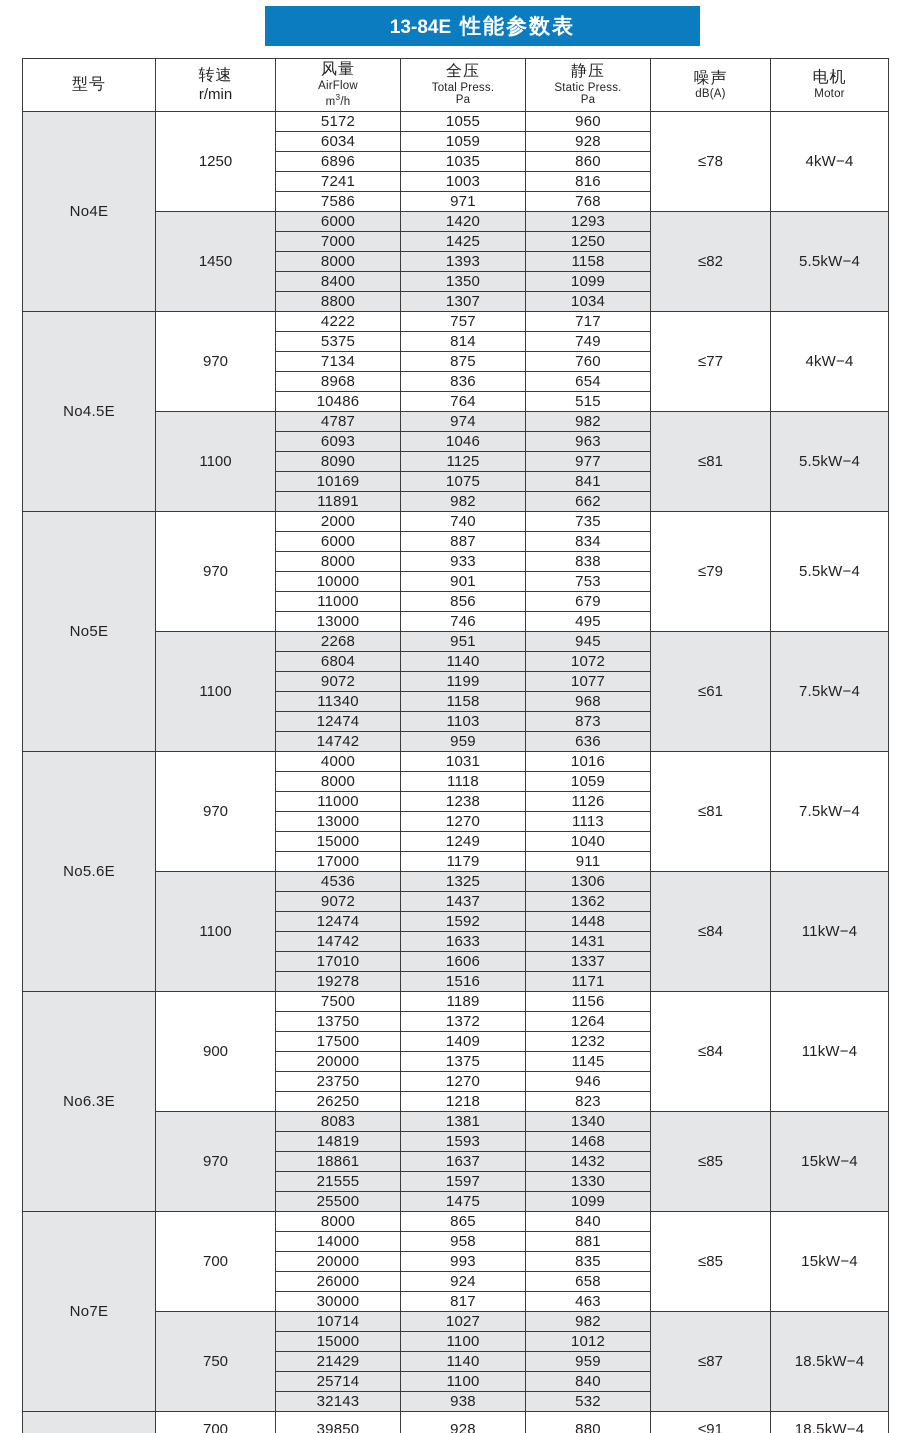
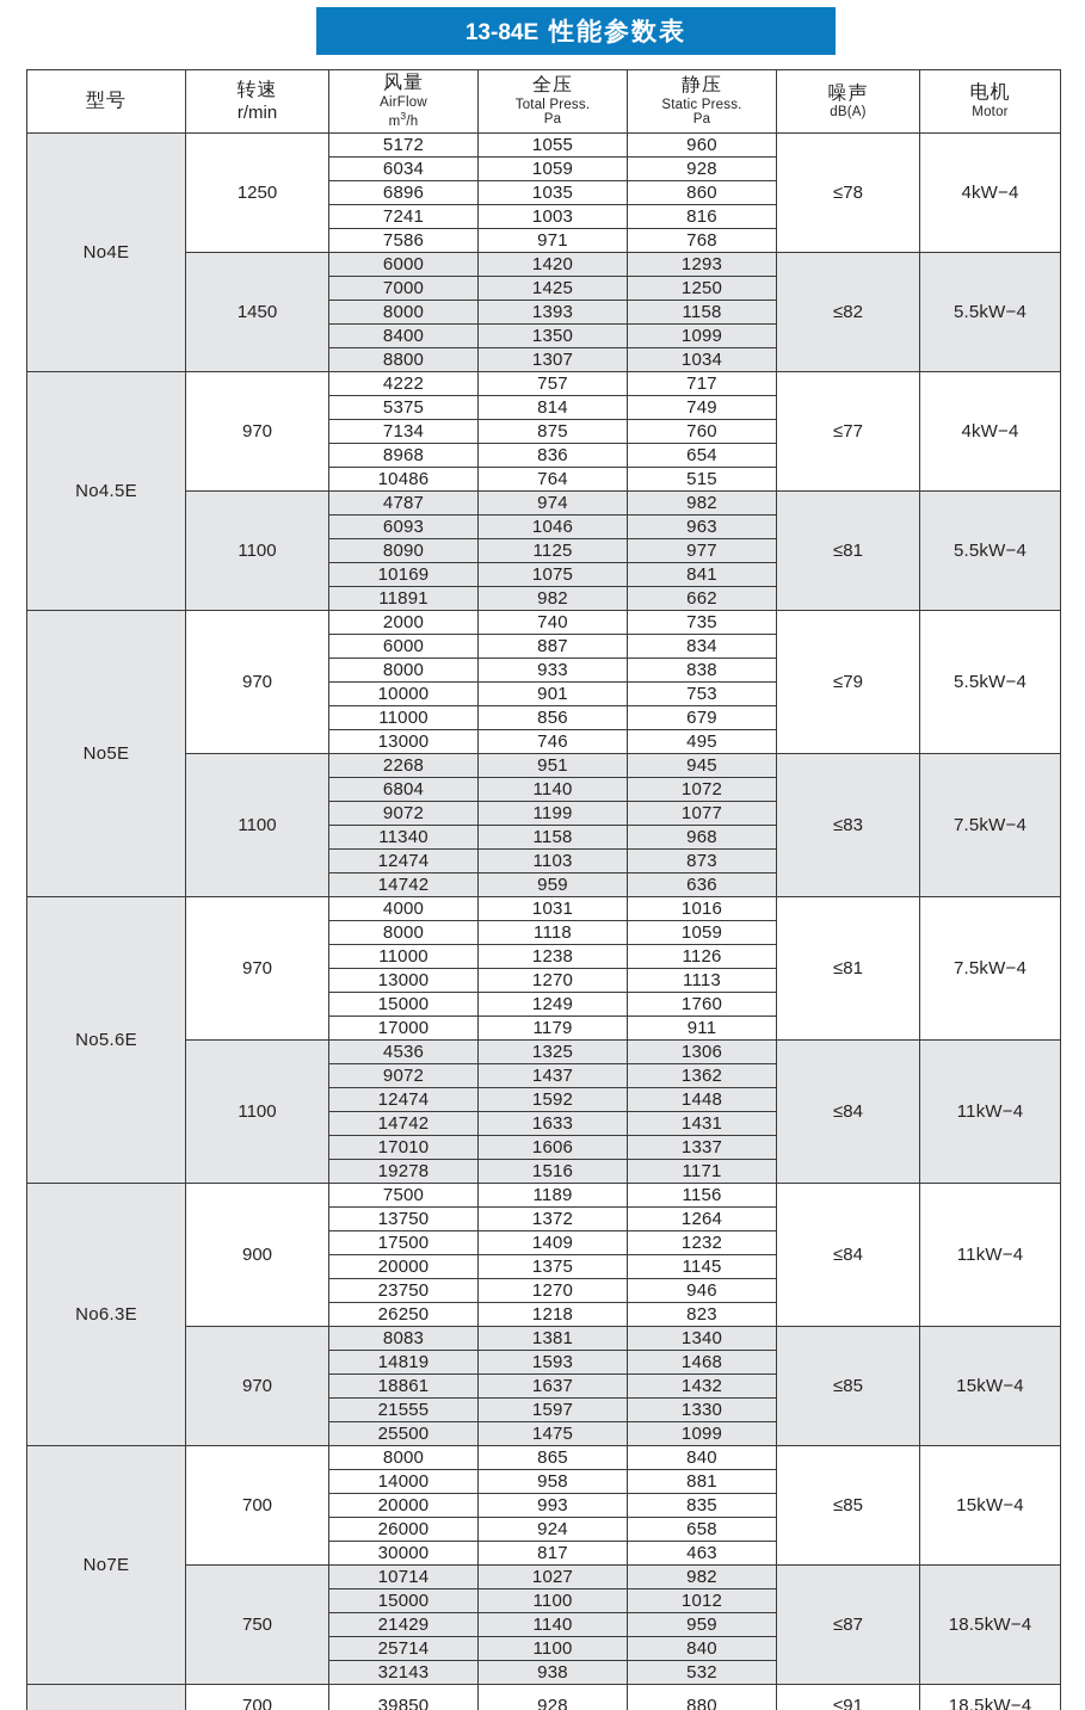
  13-84E 性能参数表
  型号	转速 r/min	风量 AirFlow m3/h	全压 Total Press. Pa	静压 Static Press. Pa	噪声 dB(A)	电机 Motor
  No4E	1250	5172	1055	960	≤78	4kW−4
  6034	1059	928
  6896	1035	860
  7241	1003	816
  7586	971	768
  1450	6000	1420	1293	≤82	5.5kW−4
  7000	1425	1250
  8000	1393	1158
  8400	1350	1099
  8800	1307	1034
  No4.5E	970	4222	757	717	≤77	4kW−4
  5375	814	749
  7134	875	760
  8968	836	654
  10486	764	515
  1100	4787	974	982	≤81	5.5kW−4
  6093	1046	963
  8090	1125	977
  10169	1075	841
  11891	982	662
  No5E	970	2000	740	735	≤79	5.5kW−4
  6000	887	834
  8000	933	838
  10000	901	753
  11000	856	679
  13000	746	495
- 1100	2268	951	945	≤61	7.5kW−4
+ 1100	2268	951	945	≤83	7.5kW−4
  6804	1140	1072
  9072	1199	1077
  11340	1158	968
  12474	1103	873
  14742	959	636
  No5.6E	970	4000	1031	1016	≤81	7.5kW−4
  8000	1118	1059
  11000	1238	1126
  13000	1270	1113
- 15000	1249	1040
+ 15000	1249	1760
  17000	1179	911
  1100	4536	1325	1306	≤84	11kW−4
  9072	1437	1362
  12474	1592	1448
  14742	1633	1431
  17010	1606	1337
  19278	1516	1171
  No6.3E	900	7500	1189	1156	≤84	11kW−4
  13750	1372	1264
  17500	1409	1232
  20000	1375	1145
  23750	1270	946
  26250	1218	823
  970	8083	1381	1340	≤85	15kW−4
  14819	1593	1468
  18861	1637	1432
  21555	1597	1330
  25500	1475	1099
  No7E	700	8000	865	840	≤85	15kW−4
  14000	958	881
  20000	993	835
  26000	924	658
  30000	817	463
  750	10714	1027	982	≤87	18.5kW−4
  15000	1100	1012
  21429	1140	959
  25714	1100	840
  32143	938	532
  	700	39850	928	880	≤91	18.5kW−4
